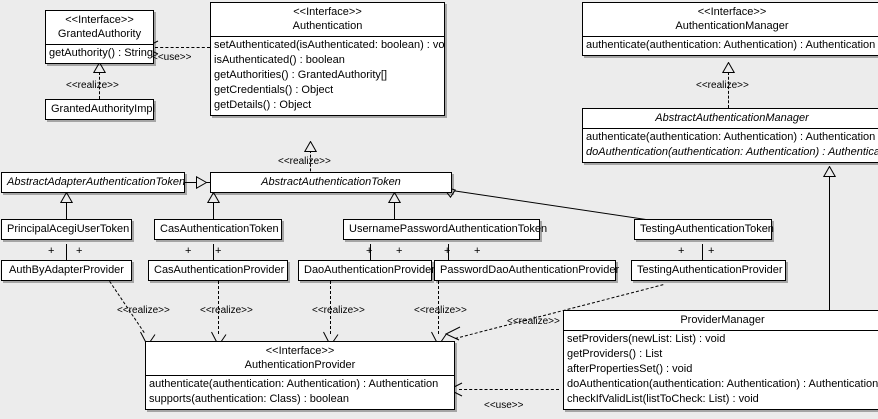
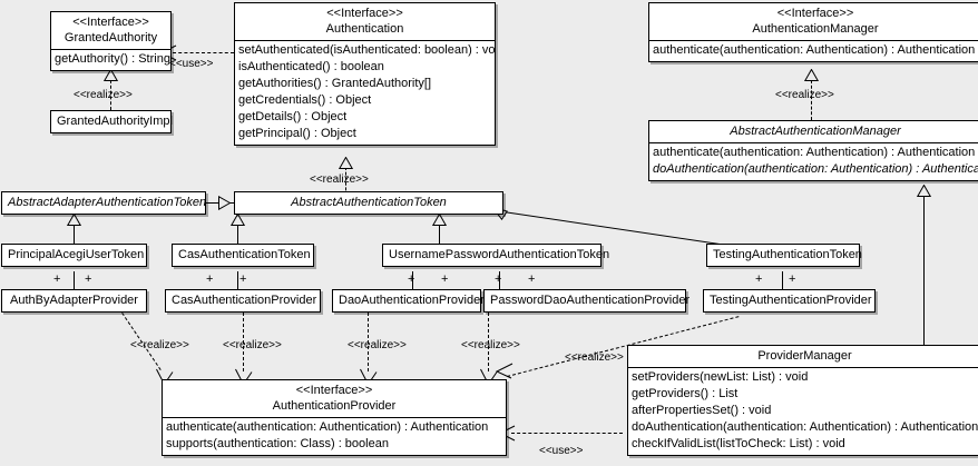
  <<use>>
  <<realize>>
  <<realize>>
  <<realize>>
  +
  +
  +
  +
  +
  +
  +
  +
  +
  +
  <<realize>>
  <<realize>>
  <<realize>>
  <<realize>>
  <<realize>>
  <<use>>
  <<Interface>>
  GrantedAuthority
  getAuthority() : String
  GrantedAuthorityImpl
  <<Interface>>
  Authentication
  setAuthenticated(isAuthenticated: boolean) : vo
  isAuthenticated() : boolean
  getAuthorities() : GrantedAuthority[]
  getCredentials() : Object
  getDetails() : Object
+ getPrincipal() : Object
  <<Interface>>
  AuthenticationManager
  authenticate(authentication: Authentication) : Authentication
  AbstractAuthenticationManager
  authenticate(authentication: Authentication) : Authentication
  doAuthentication(authentication: Authentication) : Authentica
  AbstractAdapterAuthenticationToken
  AbstractAuthenticationToken
  PrincipalAcegiUserToken
  CasAuthenticationToken
  UsernamePasswordAuthenticationToken
  TestingAuthenticationToken
  AuthByAdapterProvider
  CasAuthenticationProvider
  DaoAuthenticationProvide
  PasswordDaoAuthenticationProvider
  TestingAuthenticationProvider
  <<Interface>>
  AuthenticationProvider
  authenticate(authentication: Authentication) : Authentication
  supports(authentication: Class) : boolean
  ProviderManager
  setProviders(newList: List) : void
  getProviders() : List
  afterPropertiesSet() : void
  doAuthentication(authentication: Authentication) : Authentication
  checkIfValidList(listToCheck: List) : void
